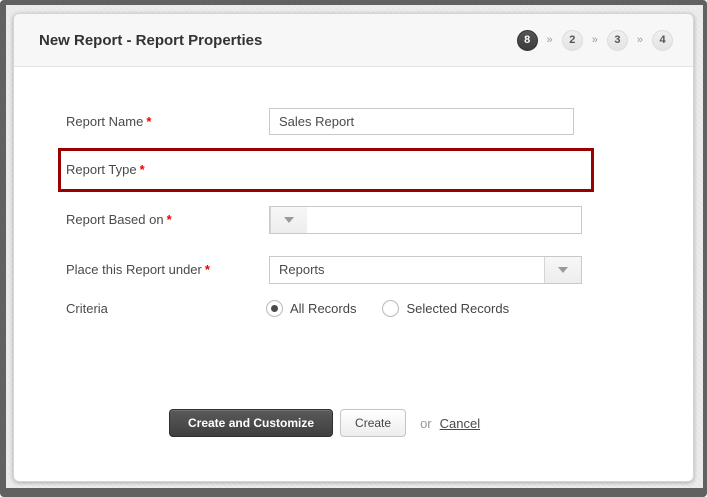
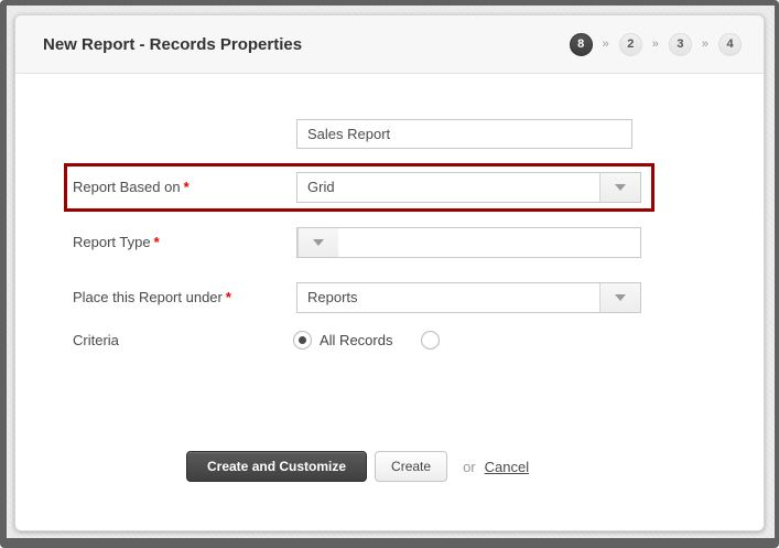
- New Report - Report Properties
+ New Report - Records Properties
  8
  »
  2
  »
  3
  »
  4
- Report Name *
  Sales Report
- Report Type *
+ Report Based on *
+ Grid
- Report Based on *
+ Report Type *
  Place this Report under *
  Reports
  Criteria
  All Records
- Selected Records
  Create and Customize
  Create
  or
  Cancel
